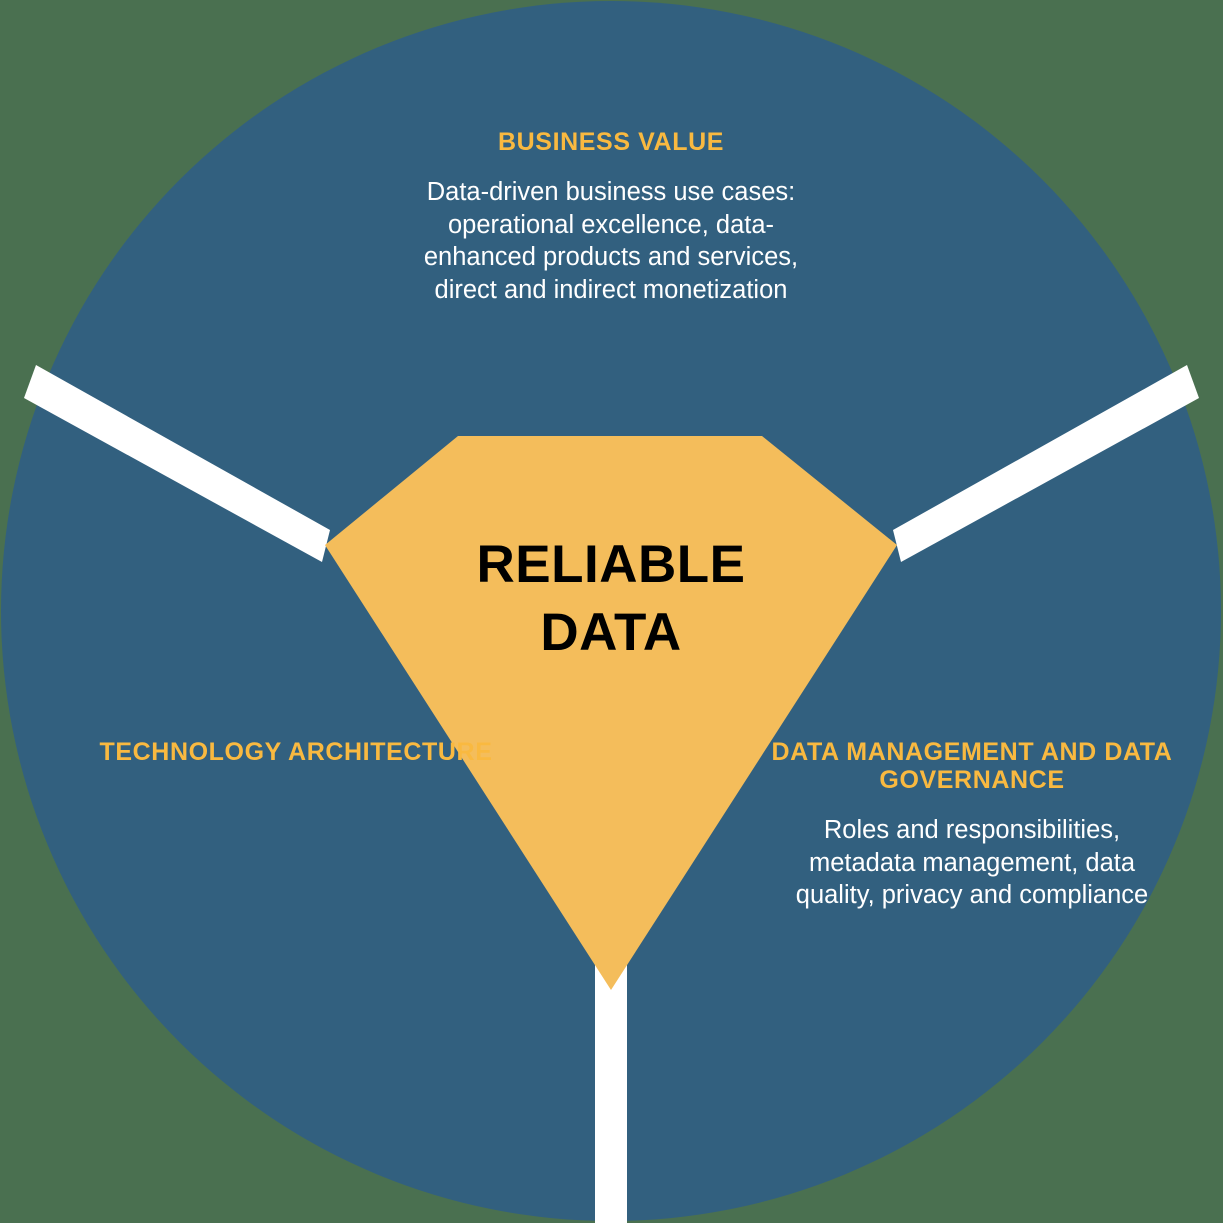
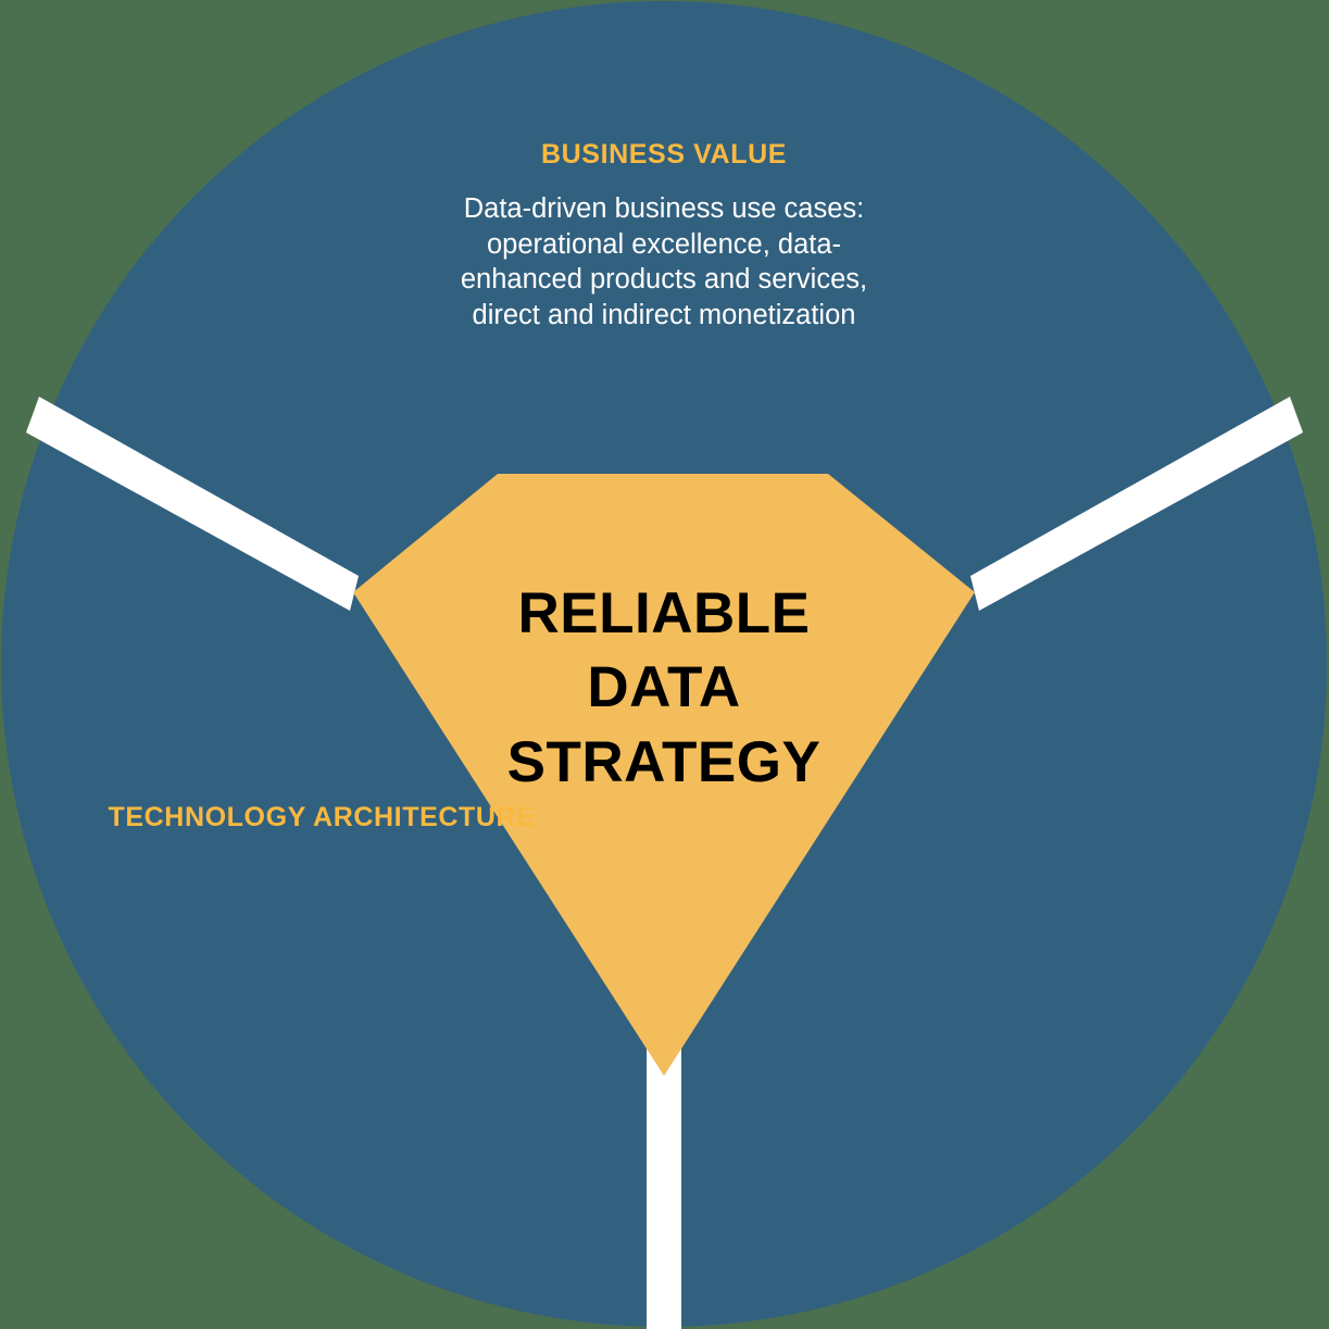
  BUSINESS VALUE
  Data-driven business use cases: operational excellence, data-enhanced products and services, direct and indirect monetization
  TECHNOLOGY ARCHITECTURE
- DATA MANAGEMENT AND DATA GOVERNANCE
- Roles and responsibilities, metadata management, data quality, privacy and compliance
  RELIABLE
  DATA
+ STRATEGY
